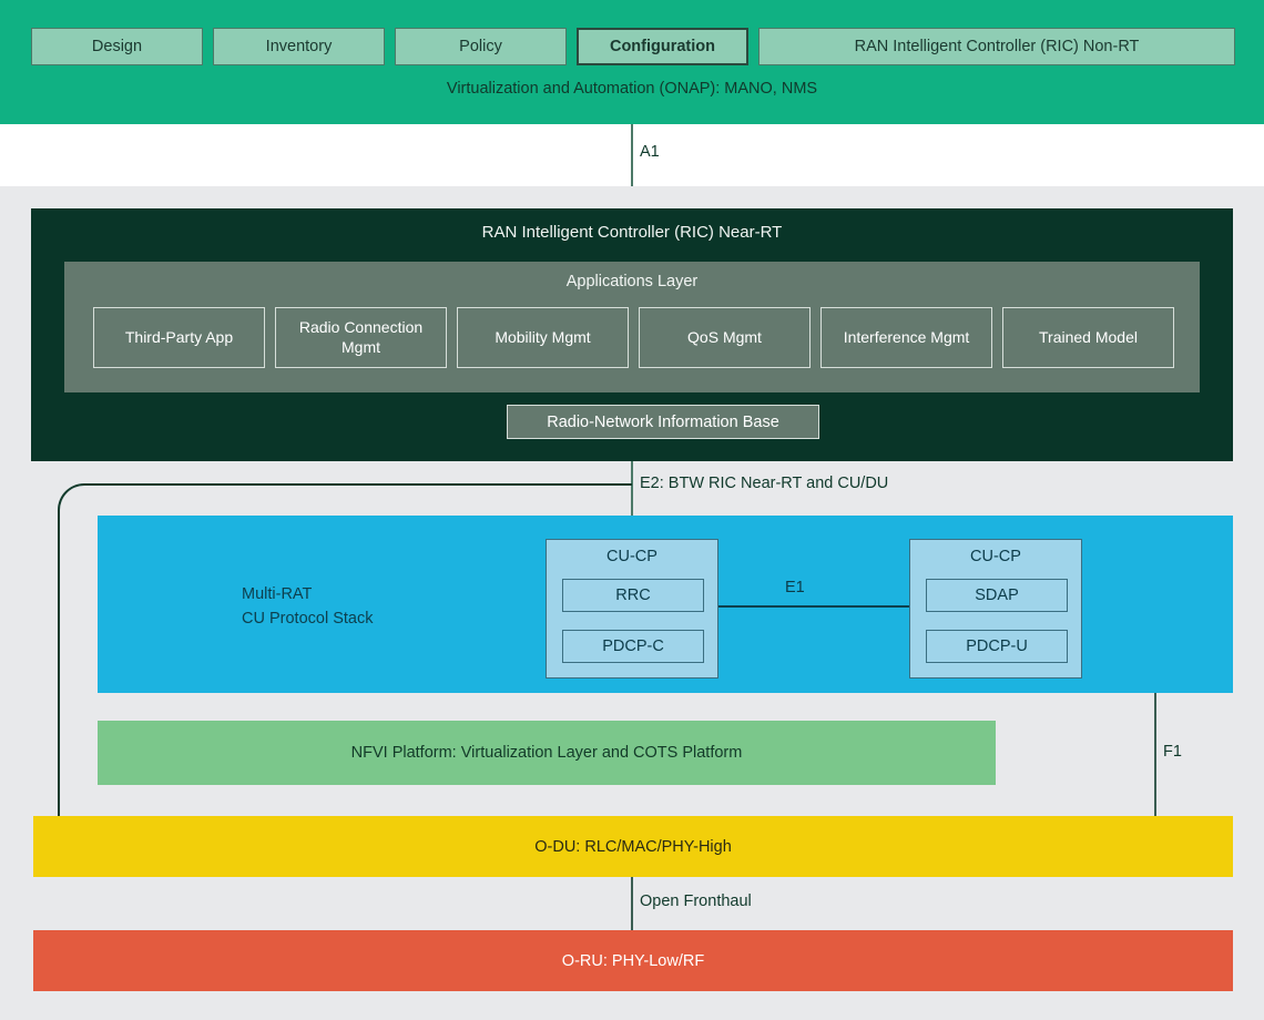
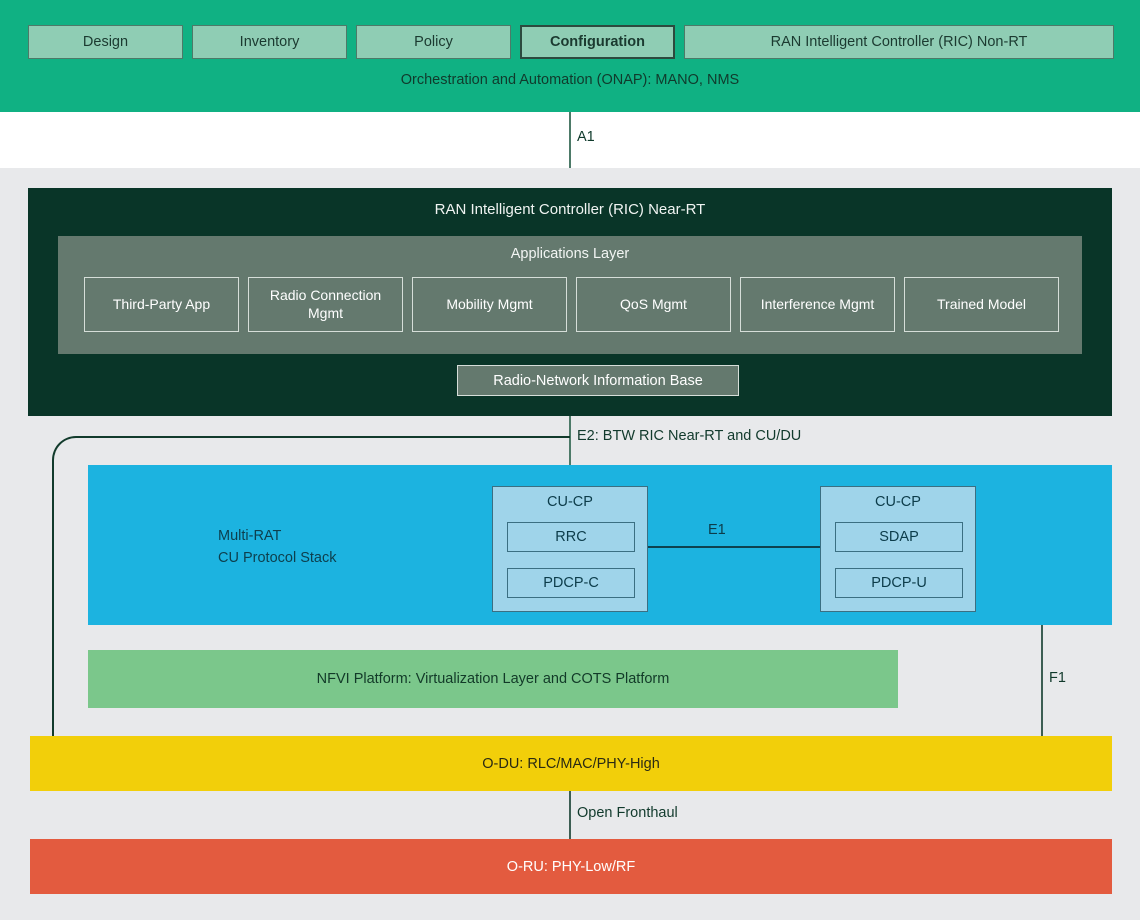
  Design
  Inventory
  Policy
  Configuration
  RAN Intelligent Controller (RIC) Non-RT
- Virtualization and Automation (ONAP): MANO, NMS
+ Orchestration and Automation (ONAP): MANO, NMS
  A1
  RAN Intelligent Controller (RIC) Near-RT
  Applications Layer
  Third-Party App
  Radio Connection Mgmt
  Mobility Mgmt
  QoS Mgmt
  Interference Mgmt
  Trained Model
  Radio-Network Information Base
  E2: BTW RIC Near-RT and CU/DU
  Multi-RAT
  CU Protocol Stack
  CU-CP
  RRC
  PDCP-C
  E1
  CU-CP
  SDAP
  PDCP-U
  F1
  NFVI Platform: Virtualization Layer and COTS Platform
  O-DU: RLC/MAC/PHY-High
  Open Fronthaul
  O-RU: PHY-Low/RF
